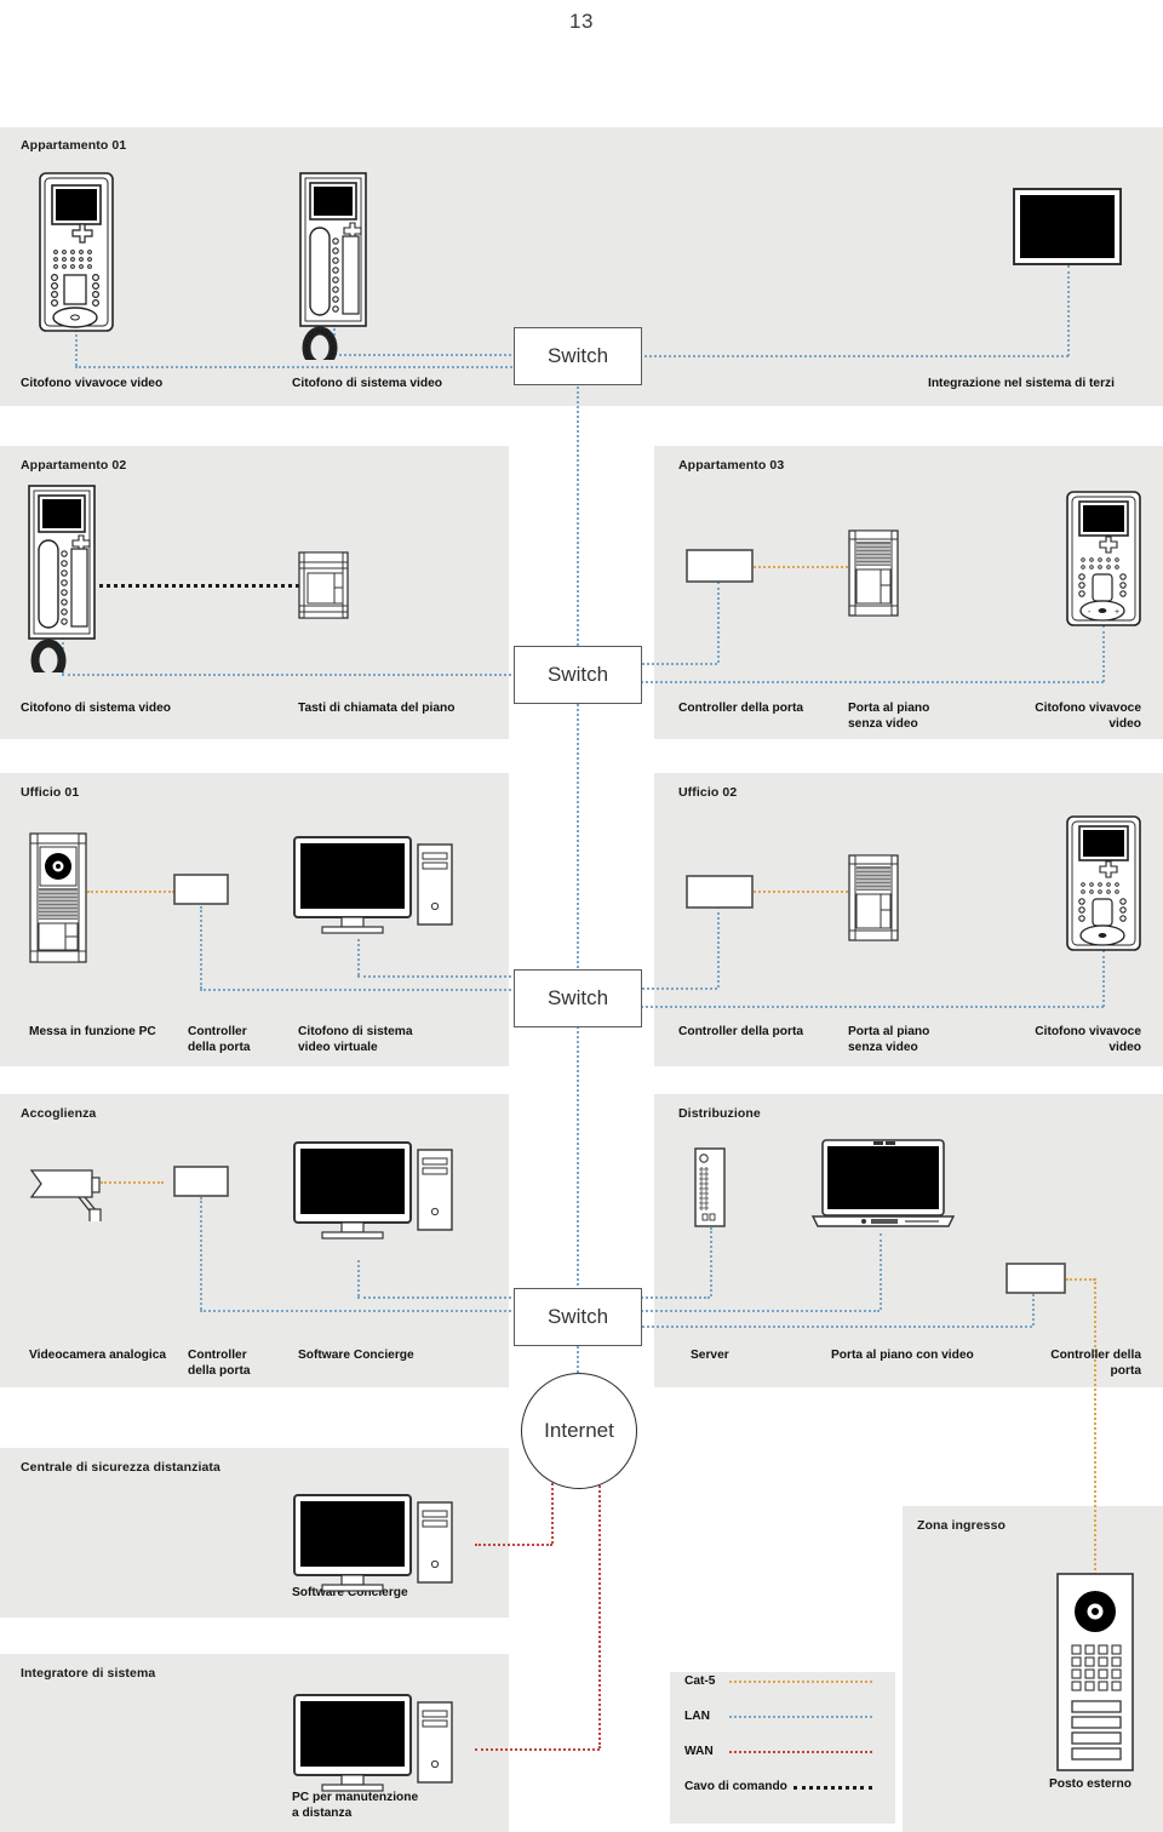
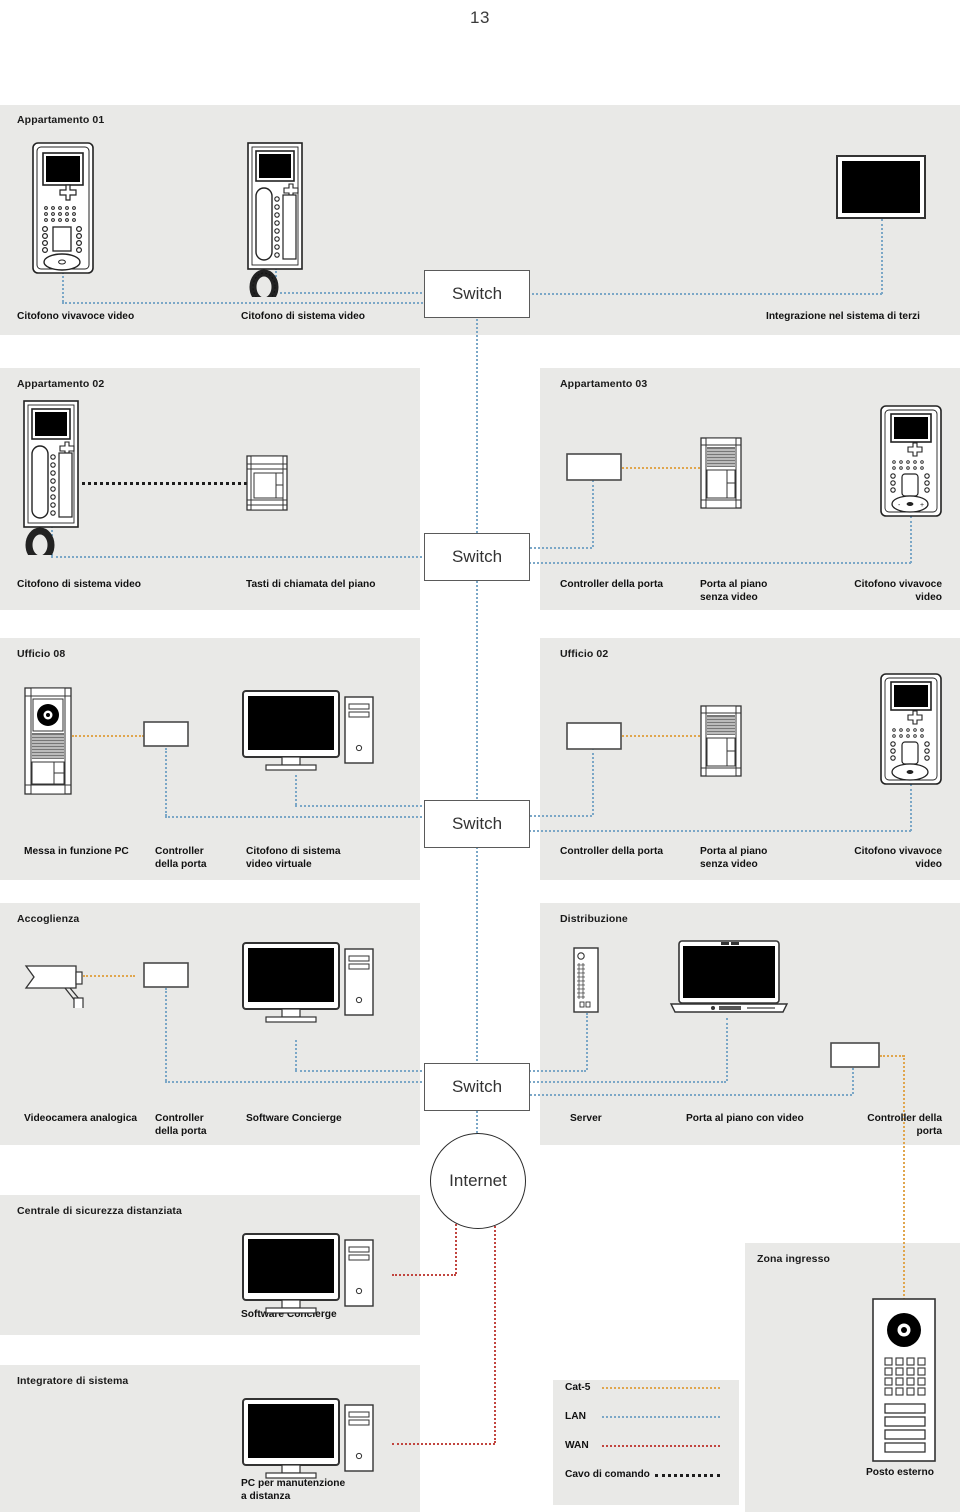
  13
  Switch
  Switch
  Switch
  Switch
  Internet
  Appartamento 01
  Appartamento 02
  Appartamento 03
- Ufficio 01
+ Ufficio 08
  Ufficio 02
  Accoglienza
  Distribuzione
  Centrale di sicurezza distanziata
  Integratore di sistema
  Zona ingresso
  Citofono vivavoce video
  Citofono di sistema video
  Integrazione nel sistema di terzi
  Citofono di sistema video
  Tasti di chiamata del piano
  Controller della porta
  Porta al piano
  senza video
  Citofono vivavoce
  video
  Messa in funzione PC
  Controller
  della porta
  Citofono di sistema
  video virtuale
  Controller della porta
  Porta al piano
  senza video
  Citofono vivavoce
  video
  Videocamera analogica
  Controller
  della porta
  Software Concierge
  Server
  Porta al piano con video
  Controller della
  porta
  Software Concierge
  PC per manutenzione
  a distanza
  Posto esterno
  Cat-5
  LAN
  WAN
  Cavo di comando
